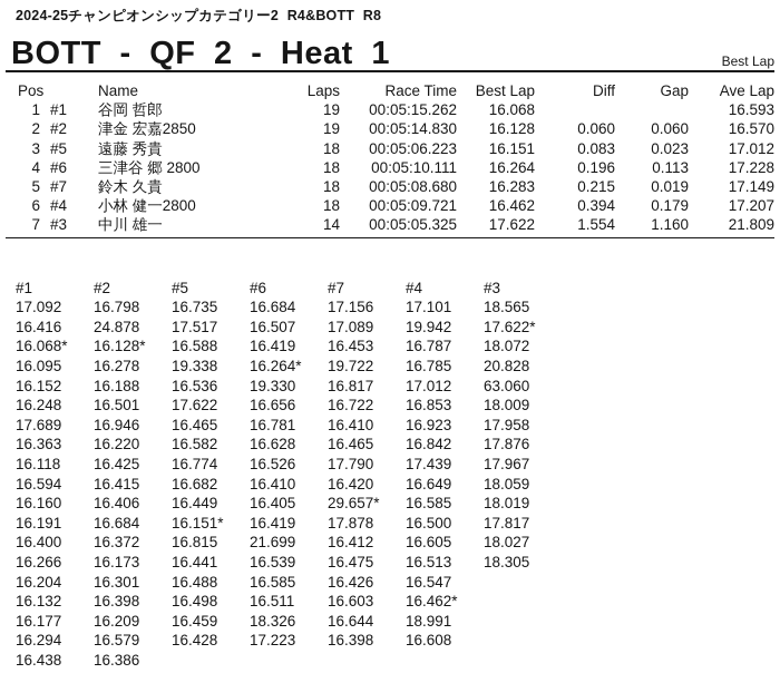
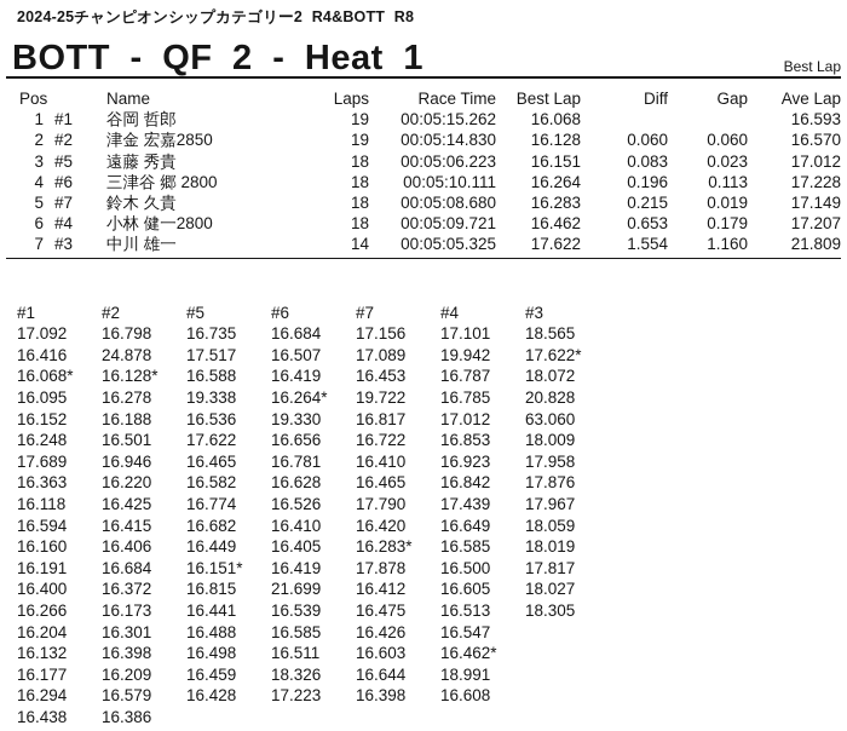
  2024-25チャンピオンシップカテゴリー2 R4&BOTT R8
  BOTT - QF 2 - Heat 1
  Best Lap
  Pos		Name	Laps	Race Time	Best Lap	Diff	Gap	Ave Lap
  1	#1	谷岡 哲郎	19	00:05:15.262	16.068			16.593
  2	#2	津金 宏嘉2850	19	00:05:14.830	16.128	0.060	0.060	16.570
  3	#5	遠藤 秀貴	18	00:05:06.223	16.151	0.083	0.023	17.012
  4	#6	三津谷 郷 2800	18	00:05:10.111	16.264	0.196	0.113	17.228
  5	#7	鈴木 久貴	18	00:05:08.680	16.283	0.215	0.019	17.149
- 6	#4	小林 健一2800	18	00:05:09.721	16.462	0.394	0.179	17.207
+ 6	#4	小林 健一2800	18	00:05:09.721	16.462	0.653	0.179	17.207
  7	#3	中川 雄一	14	00:05:05.325	17.622	1.554	1.160	21.809
  #1	#2	#5	#6	#7	#4	#3
  17.092	16.798	16.735	16.684	17.156	17.101	18.565
  16.416	24.878	17.517	16.507	17.089	19.942	17.622*
  16.068*	16.128*	16.588	16.419	16.453	16.787	18.072
  16.095	16.278	19.338	16.264*	19.722	16.785	20.828
  16.152	16.188	16.536	19.330	16.817	17.012	63.060
  16.248	16.501	17.622	16.656	16.722	16.853	18.009
  17.689	16.946	16.465	16.781	16.410	16.923	17.958
  16.363	16.220	16.582	16.628	16.465	16.842	17.876
  16.118	16.425	16.774	16.526	17.790	17.439	17.967
  16.594	16.415	16.682	16.410	16.420	16.649	18.059
- 16.160	16.406	16.449	16.405	29.657*	16.585	18.019
+ 16.160	16.406	16.449	16.405	16.283*	16.585	18.019
  16.191	16.684	16.151*	16.419	17.878	16.500	17.817
  16.400	16.372	16.815	21.699	16.412	16.605	18.027
  16.266	16.173	16.441	16.539	16.475	16.513	18.305
  16.204	16.301	16.488	16.585	16.426	16.547
  16.132	16.398	16.498	16.511	16.603	16.462*
  16.177	16.209	16.459	18.326	16.644	18.991
  16.294	16.579	16.428	17.223	16.398	16.608
  16.438	16.386
